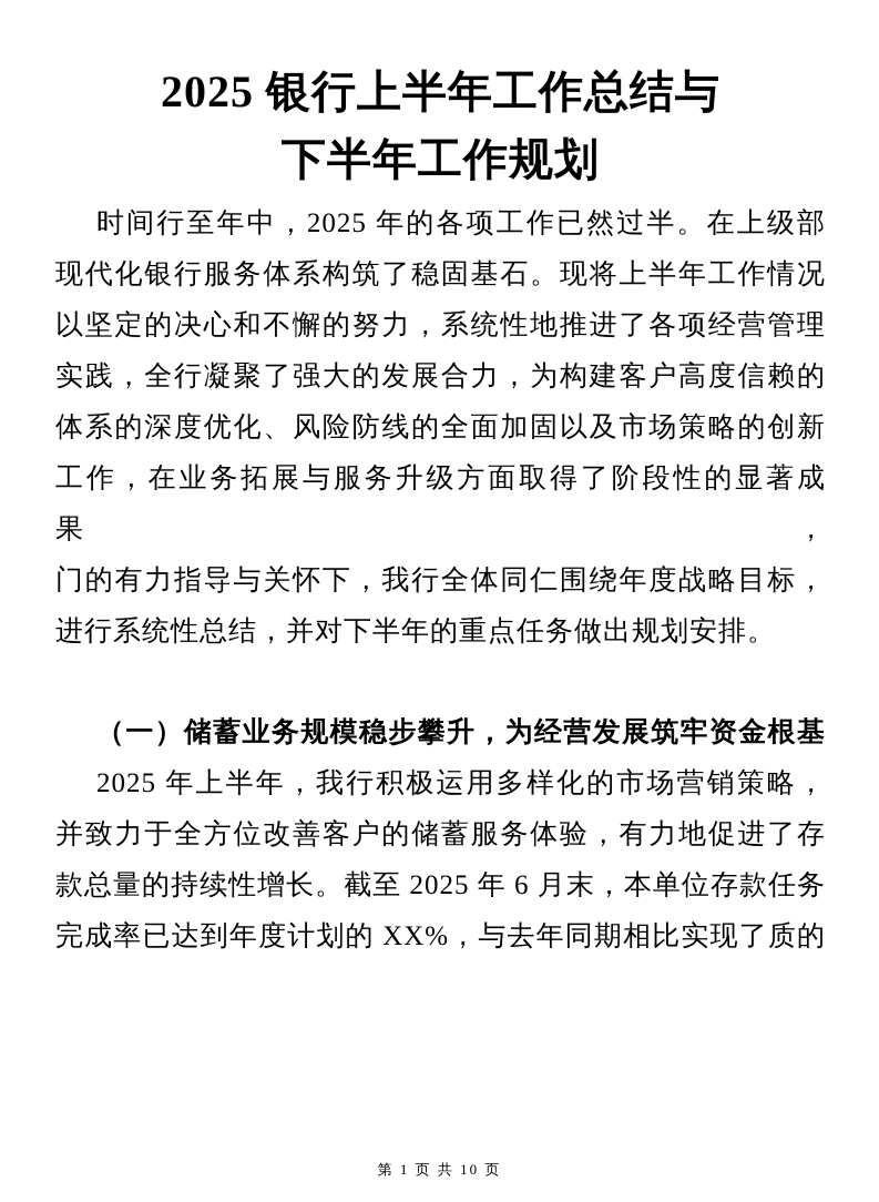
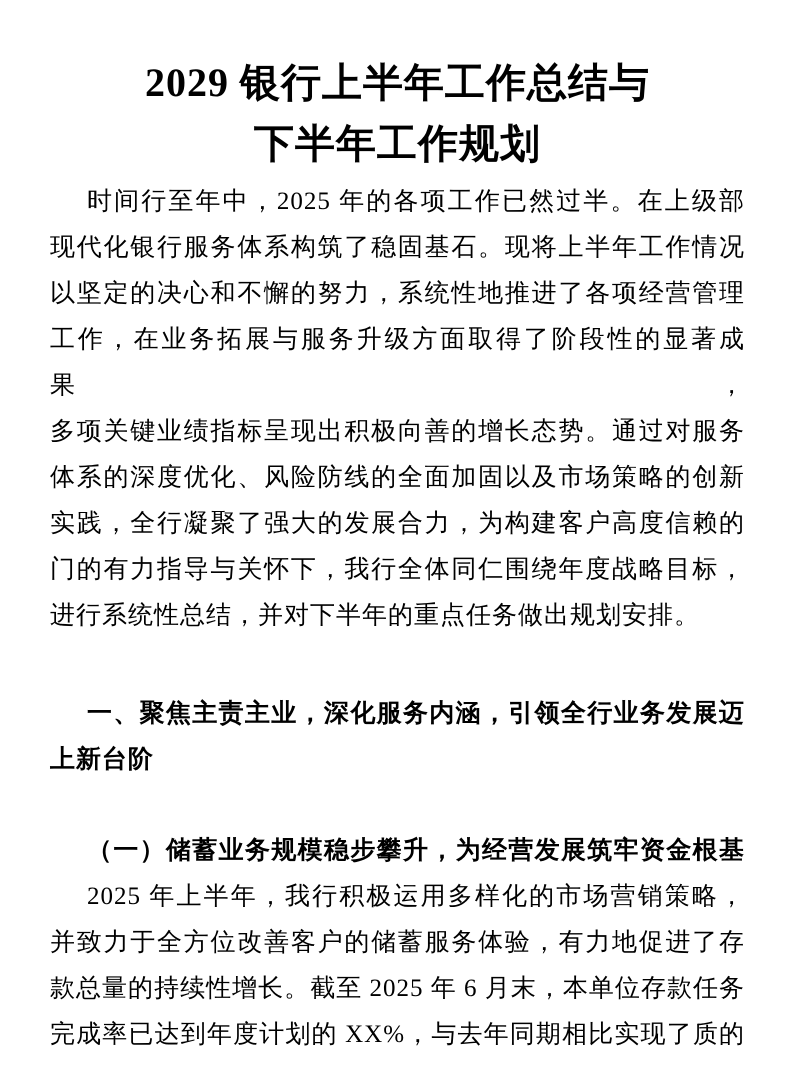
- 2025 银行上半年工作总结与
+ 2029 银行上半年工作总结与
  下半年工作规划
  时间行至年中，2025 年的各项工作已然过半。在上级部
  现代化银行服务体系构筑了稳固基石。现将上半年工作情况
  以坚定的决心和不懈的努力，系统性地推进了各项经营管理
- 实践，全行凝聚了强大的发展合力，为构建客户高度信赖的
+ 工作，在业务拓展与服务升级方面取得了阶段性的显著成果，
+ 多项关键业绩指标呈现出积极向善的增长态势。通过对服务
  体系的深度优化、风险防线的全面加固以及市场策略的创新
- 工作，在业务拓展与服务升级方面取得了阶段性的显著成果，
+ 实践，全行凝聚了强大的发展合力，为构建客户高度信赖的
  门的有力指导与关怀下，我行全体同仁围绕年度战略目标，
  进行系统性总结，并对下半年的重点任务做出规划安排。
+ 一、聚焦主责主业，深化服务内涵，引领全行业务发展迈
+ 上新台阶
  （一）储蓄业务规模稳步攀升，为经营发展筑牢资金根基
  2025 年上半年，我行积极运用多样化的市场营销策略，
  并致力于全方位改善客户的储蓄服务体验，有力地促进了存
  款总量的持续性增长。截至 2025 年 6 月末，本单位存款任务
  完成率已达到年度计划的 XX%，与去年同期相比实现了质的
- 第 1 页 共 10 页
